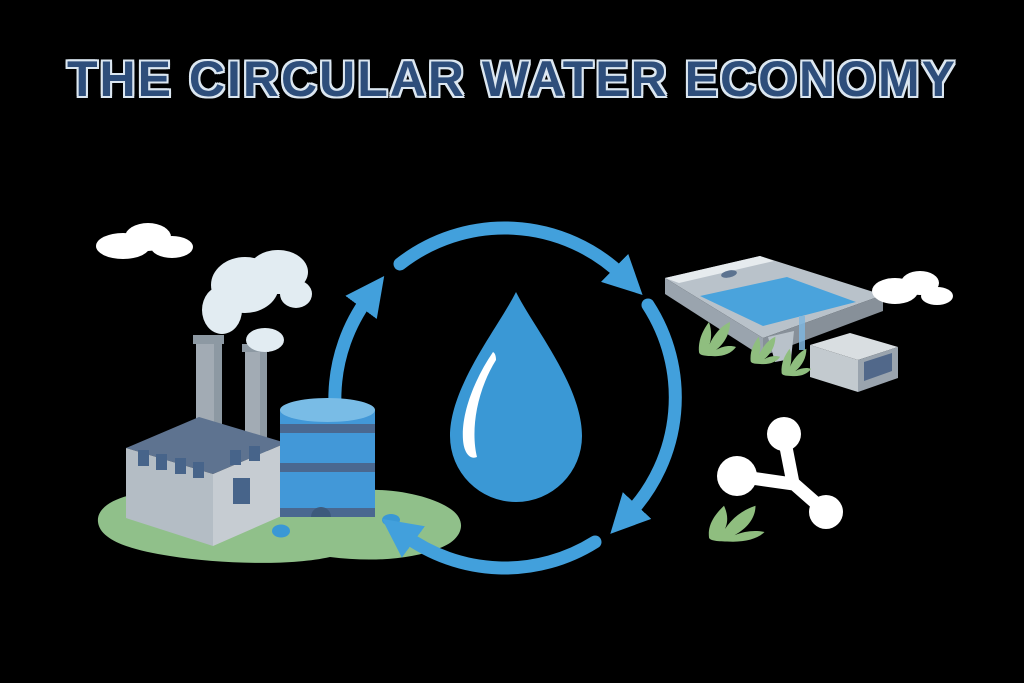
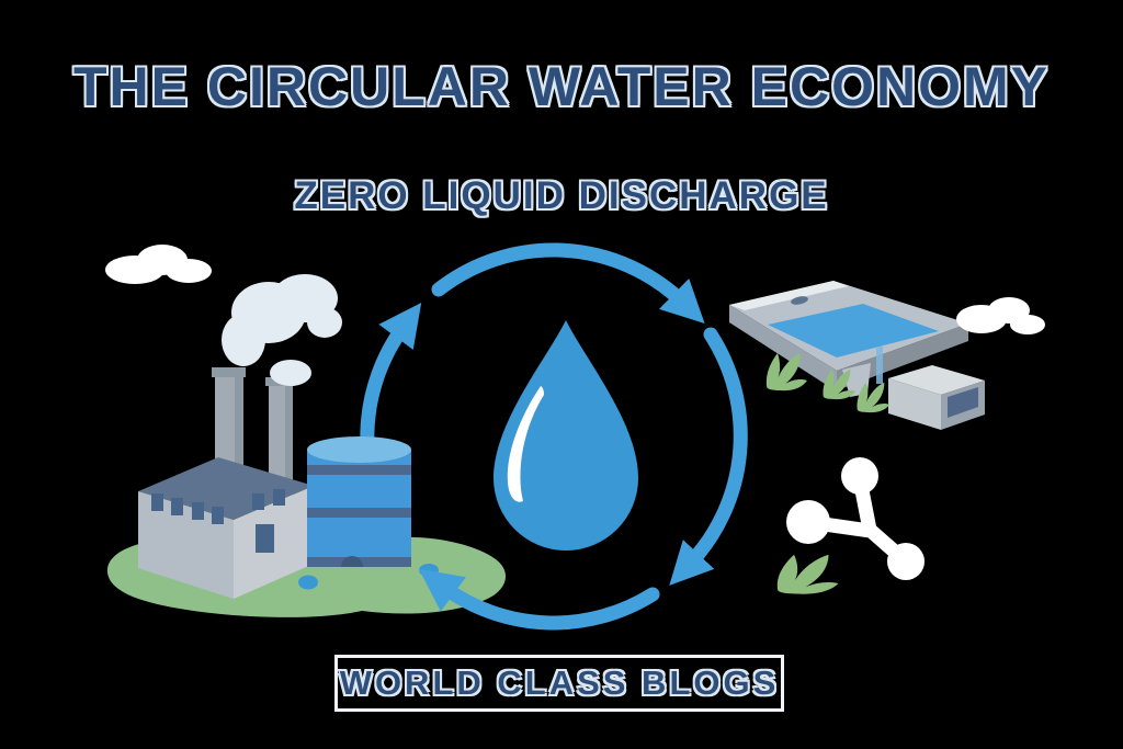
  THE CIRCULAR WATER ECONOMY
+ ZERO LIQUID DISCHARGE
+ WORLD CLASS BLOGS
